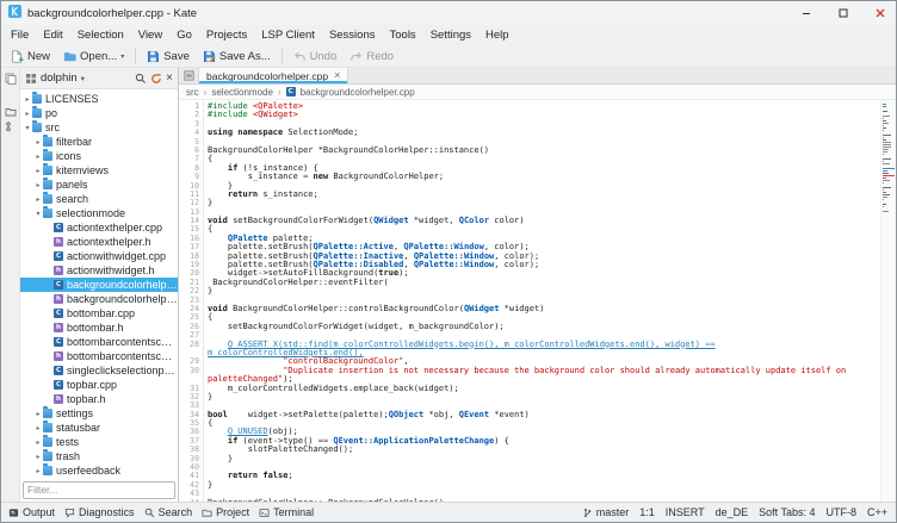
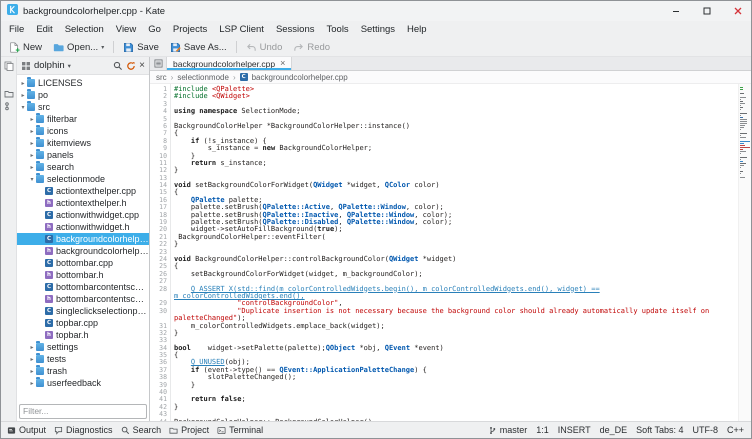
  backgroundcolorhelper.cpp - Kate
  File
  Edit
  Selection
  View
  Go
  Projects
  LSP Client
  Sessions
  Tools
  Settings
  Help
  New
  Open...
  Save
  Save As...
  Undo
  Redo
  dolphin
  ×
  LICENSES
  po
  src
  filterbar
  icons
  kitemviews
  panels
  search
  selectionmode
  actiontexthelper.cpp
  actiontexthelper.h
  actionwithwidget.cpp
  actionwithwidget.h
  backgroundcolorhelper.
  backgroundcolorhelper.
  bottombar.cpp
  bottombar.h
  bottombarcontentscont.
  bottombarcontentscont.
  singleclickselectionprox
  topbar.cpp
  topbar.h
  settings
- statusbar
  tests
  trash
  userfeedback
  Filter...
  backgroundcolorhelper.cpp
  ×
  src
  ›
  selectionmode
  ›
  backgroundcolorhelper.cpp
  1
  2
  3
  4
  5
  6
  7
  8
  9
  10
  11
  12
  13
  14
  15
  16
  17
  18
  19
  20
  21
  22
  23
  24
  25
  26
  27
  28
  29
  30
  31
  32
  33
  34
  35
  36
  37
  38
  39
  40
  41
  42
  43
  #include <QPalette>
  #include <QWidget>
  using namespace SelectionMode;
  BackgroundColorHelper *BackgroundColorHelper::instance()
  {
  if (!s_instance) {
  s_instance = new BackgroundColorHelper;
  }
  return s_instance;
  }
  void setBackgroundColorForWidget(QWidget *widget, QColor color)
  {
  QPalette palette;
  palette.setBrush(QPalette::Active, QPalette::Window, color);
  palette.setBrush(QPalette::Inactive, QPalette::Window, color);
  palette.setBrush(QPalette::Disabled, QPalette::Window, color);
  widget->setAutoFillBackground(true);
  BackgroundColorHelper::eventFilter(
  }
  void BackgroundColorHelper::controlBackgroundColor(QWidget *widget)
  {
  setBackgroundColorForWidget(widget, m_backgroundColor);
  Q_ASSERT_X(std::find(m_colorControlledWidgets.begin(), m_colorControlledWidgets.end(), widget) ==
  m_colorControlledWidgets.end(),
  "controlBackgroundColor",
  "Duplicate insertion is not necessary because the background color should already automatically update itself on
  paletteChanged");
  m_colorControlledWidgets.emplace_back(widget);
  }
  bool widget->setPalette(palette);QObject *obj, QEvent *event)
  {
  Q_UNUSED(obj);
  if (event->type() == QEvent::ApplicationPaletteChange) {
  slotPaletteChanged();
  }
  return false;
  }
  Output
  Diagnostics
  Search
  Project
  Terminal
  master
  1:1
  INSERT
  de_DE
  Soft Tabs: 4
  UTF-8
  C++
